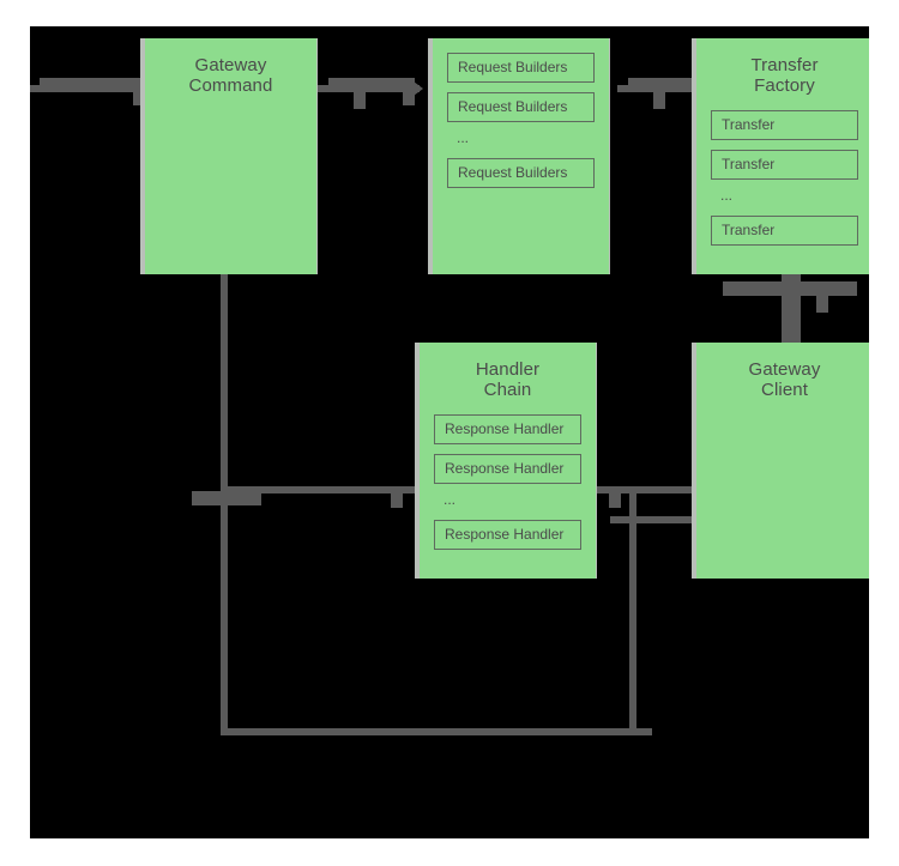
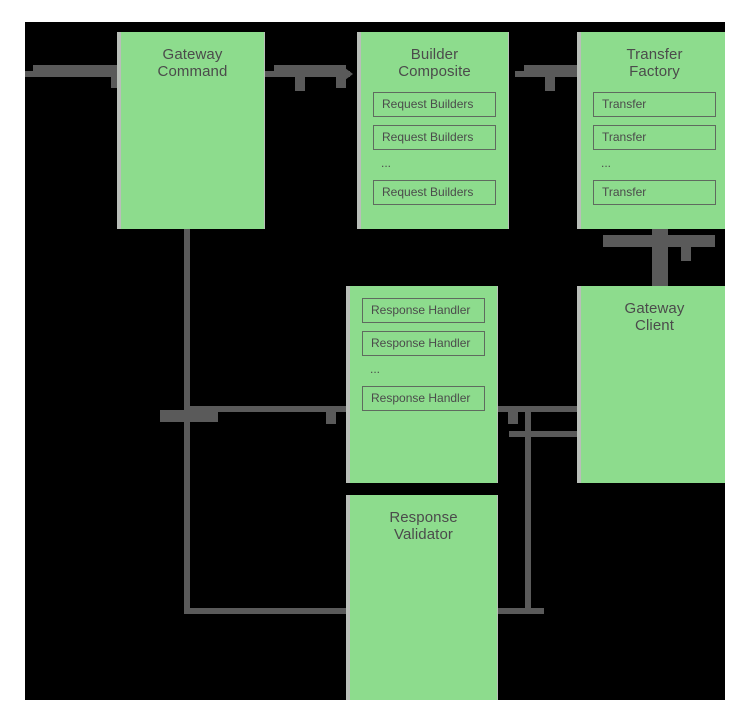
  Gateway
  Command
+ Builder
+ Composite
  Request Builders
  Request Builders
  ...
  Request Builders
  Transfer
  Factory
  Transfer
  Transfer
  ...
  Transfer
- Handler
- Chain
  Response Handler
  Response Handler
  ...
  Response Handler
  Gateway
  Client
+ Response
+ Validator
